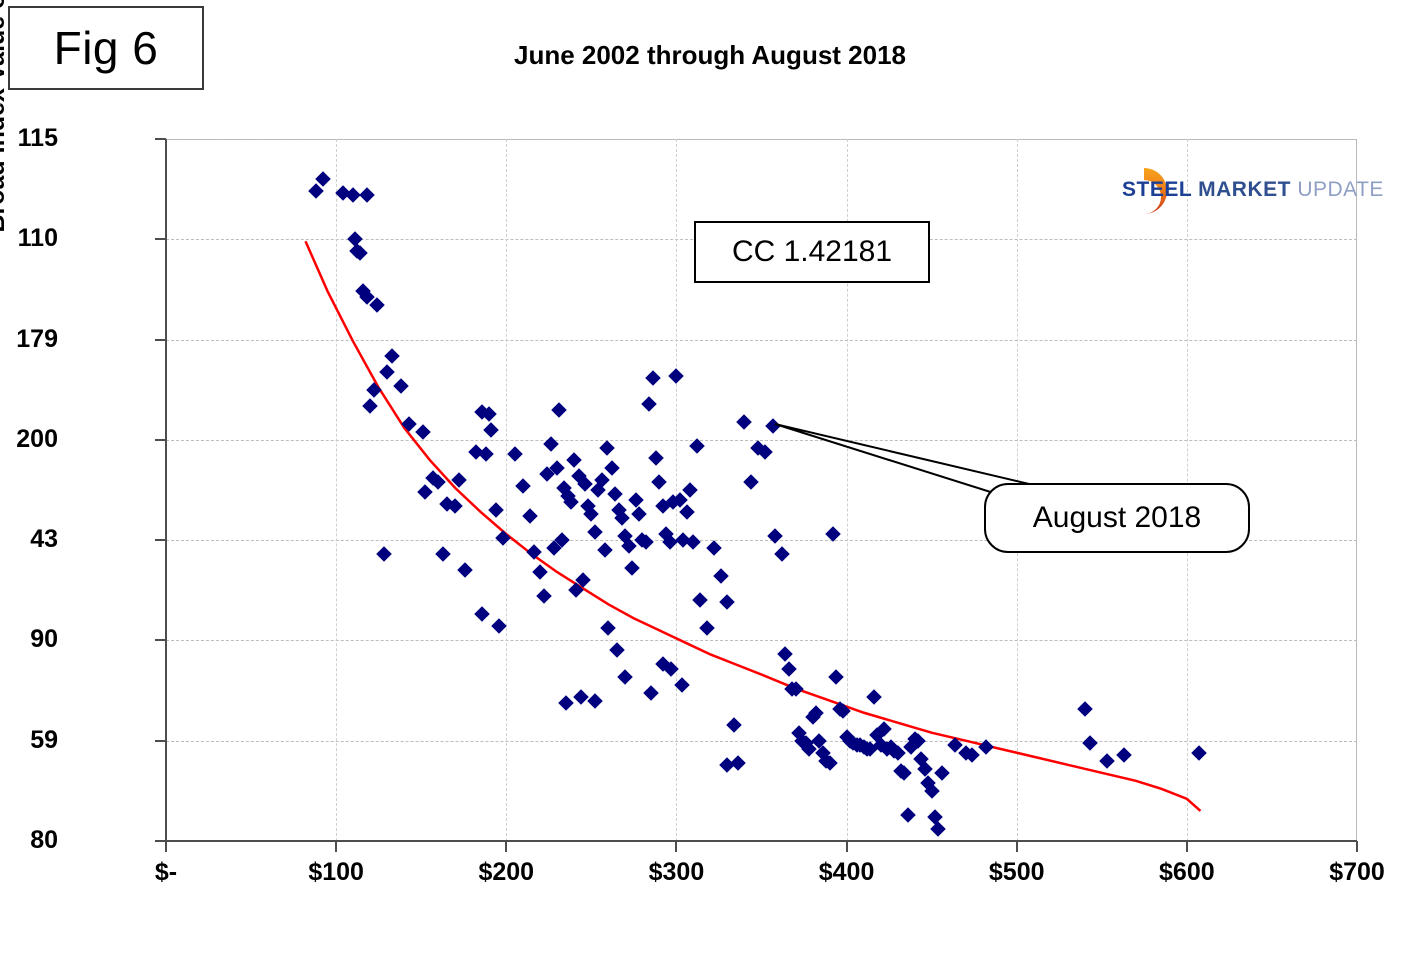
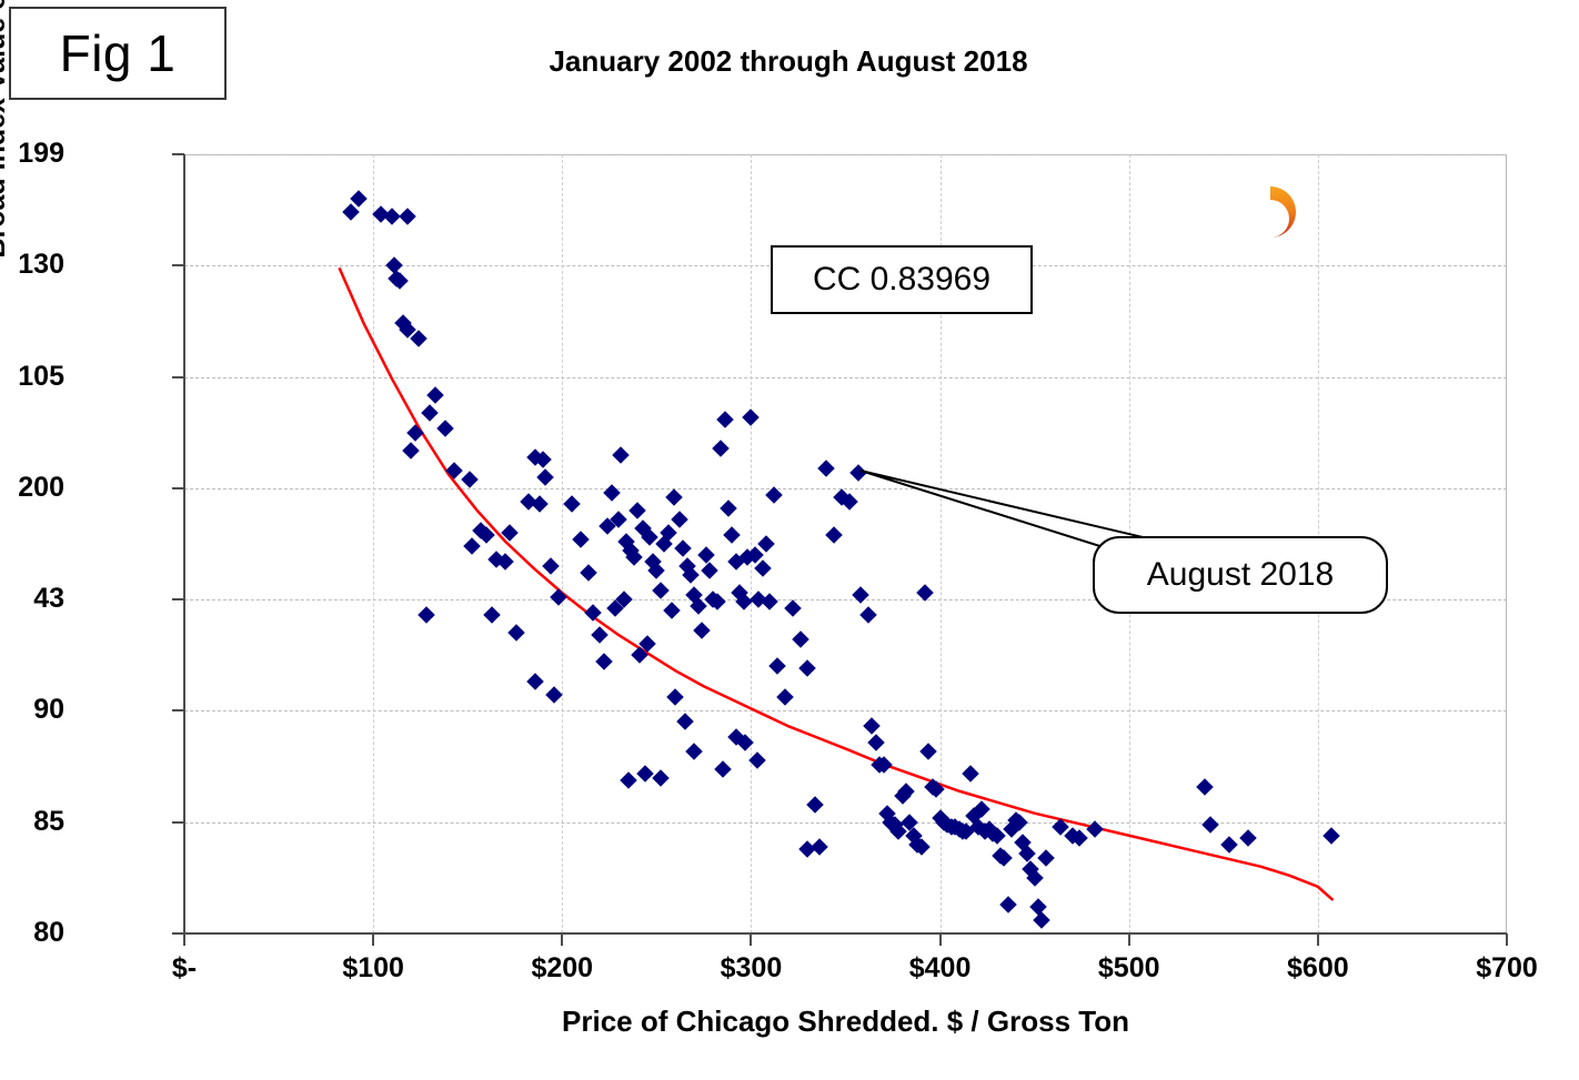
- Fig 6
+ Fig 1
- June 2002 through August 2018
+ January 2002 through August 2018
+ Price of Chicago Shredded. $ / Gross Ton
  80
- 59
+ 85
  90
  43
  200
- 179
+ 105
- 110
+ 130
- 115
+ 199
  $-
  $100
  $200
  $300
  $400
  $500
  $600
  $700
- CC 1.42181
+ CC 0.83969
  August 2018
- STEEL MARKET UPDATE
